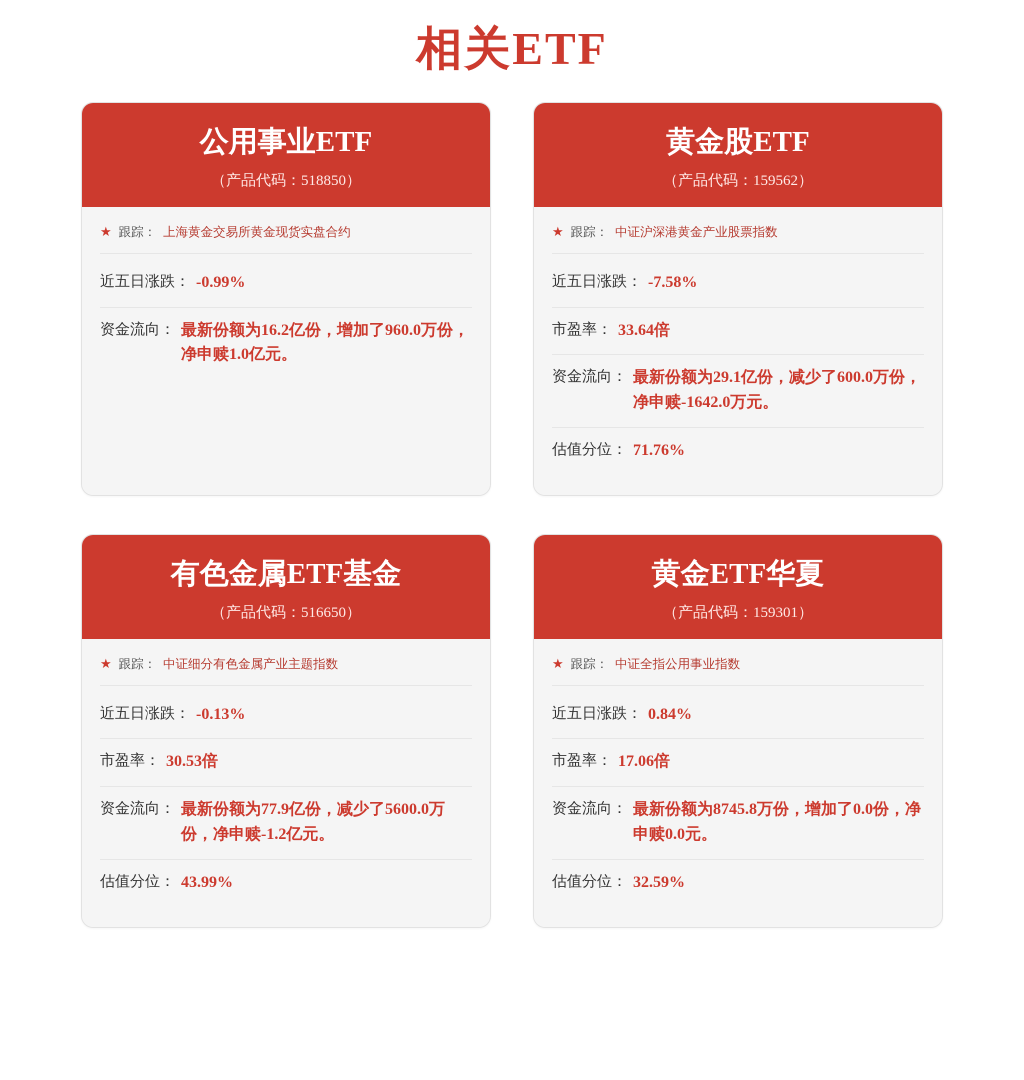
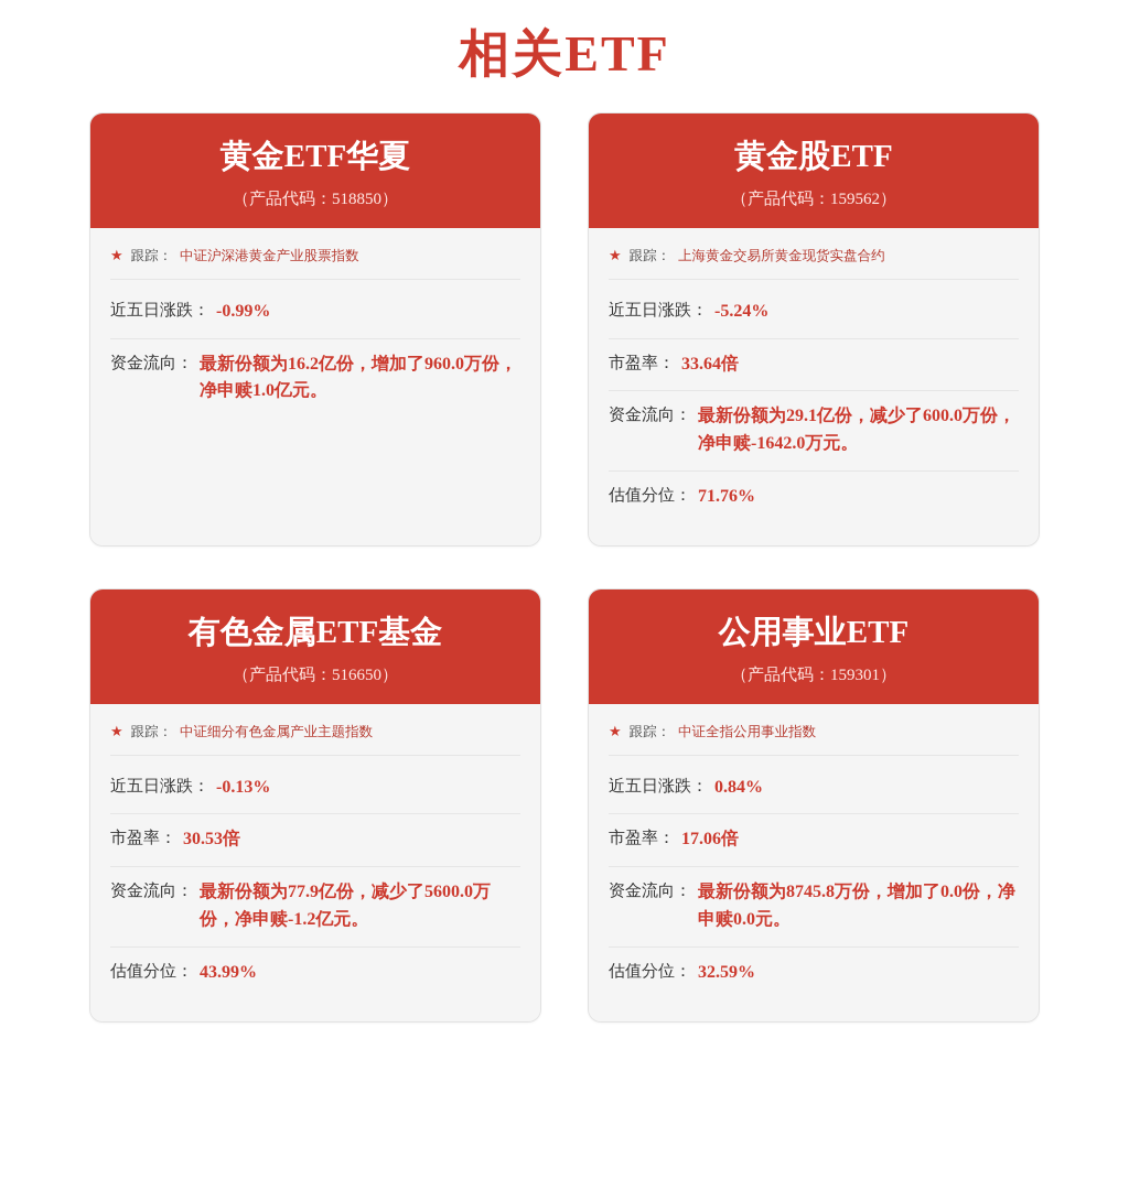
  相关ETF
- 公用事业ETF
+ 黄金ETF华夏
  （产品代码：518850）
  ★
  跟踪：
- 上海黄金交易所黄金现货实盘合约
+ 中证沪深港黄金产业股票指数
  近五日涨跌：
  -0.99%
  资金流向：
  最新份额为16.2亿份，增加了960.0万份，净申赎1.0亿元。
  黄金股ETF
  （产品代码：159562）
  ★
  跟踪：
- 中证沪深港黄金产业股票指数
+ 上海黄金交易所黄金现货实盘合约
  近五日涨跌：
- -7.58%
+ -5.24%
  市盈率：
  33.64倍
  资金流向：
  最新份额为29.1亿份，减少了600.0万份，净申赎-1642.0万元。
  估值分位：
  71.76%
  有色金属ETF基金
  （产品代码：516650）
  ★
  跟踪：
  中证细分有色金属产业主题指数
  近五日涨跌：
  -0.13%
  市盈率：
  30.53倍
  资金流向：
  最新份额为77.9亿份，减少了5600.0万份，净申赎-1.2亿元。
  估值分位：
  43.99%
- 黄金ETF华夏
+ 公用事业ETF
  （产品代码：159301）
  ★
  跟踪：
  中证全指公用事业指数
  近五日涨跌：
  0.84%
  市盈率：
  17.06倍
  资金流向：
  最新份额为8745.8万份，增加了0.0份，净申赎0.0元。
  估值分位：
  32.59%
